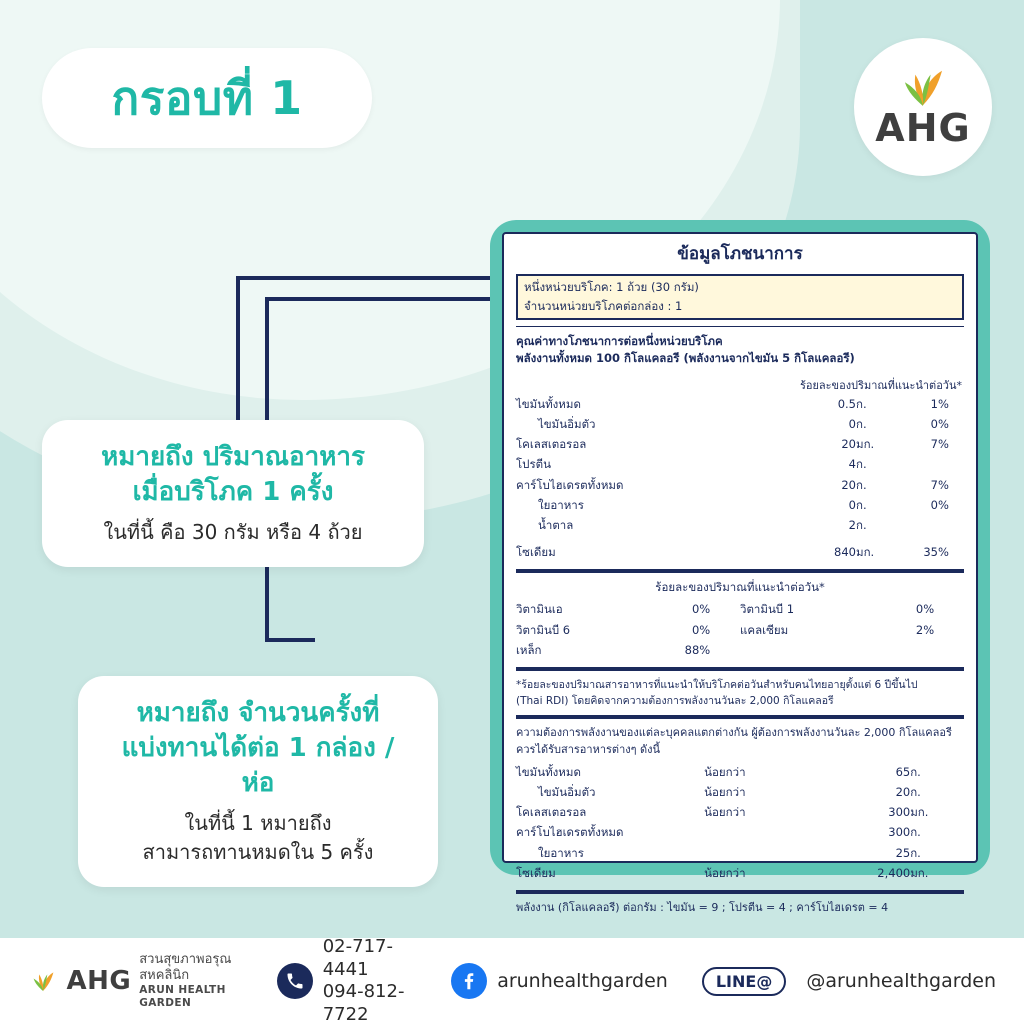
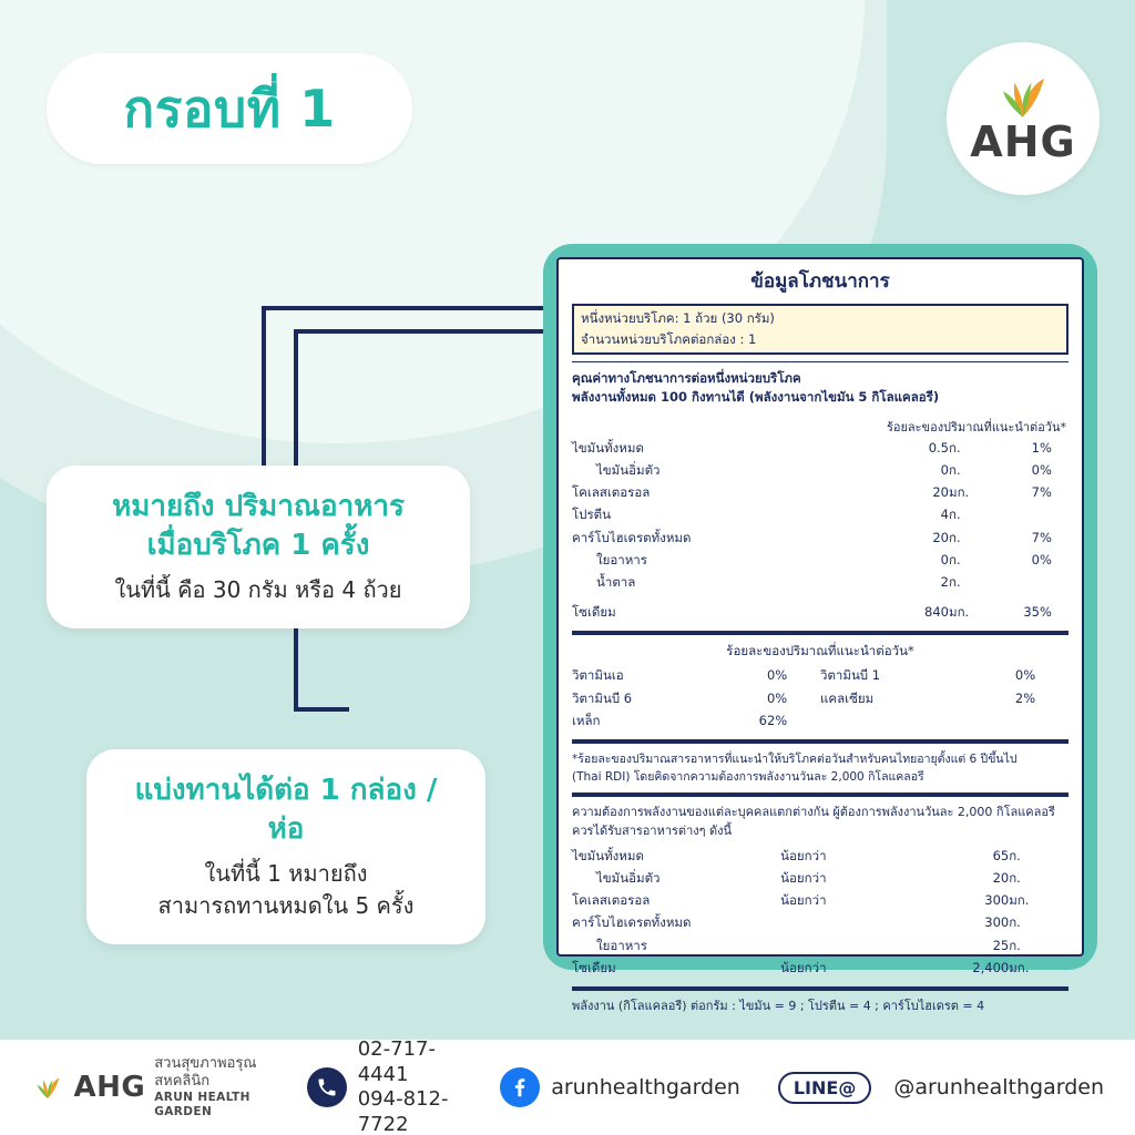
  กรอบที่ 1
  AHG
  หมายถึง ปริมาณอาหาร
  เมื่อบริโภค 1 ครั้ง
  ในที่นี้ คือ 30 กรัม หรือ 4 ถ้วย
- หมายถึง จำนวนครั้งที่
  แบ่งทานได้ต่อ 1 กล่อง / ห่อ
  ในที่นี้ 1 หมายถึง
  สามารถทานหมดใน 5 ครั้ง
  ข้อมูลโภชนาการ
  หนึ่งหน่วยบริโภค: 1 ถ้วย (30 กรัม)
  จำนวนหน่วยบริโภคต่อกล่อง : 1
  คุณค่าทางโภชนาการต่อหนึ่งหน่วยบริโภค
- พลังงานทั้งหมด 100 กิโลแคลอรี (พลังงานจากไขมัน 5 กิโลแคลอรี)
+ พลังงานทั้งหมด 100 กิงทานไดี (พลังงานจากไขมัน 5 กิโลแคลอรี)
  ร้อยละของปริมาณที่แนะนำต่อวัน*
  ไขมันทั้งหมด	0.5	ก.	1	%
  ไขมันอิ่มตัว	0	ก.	0	%
  โคเลสเตอรอล	20	มก.	7	%
  โปรตีน	4	ก.
  คาร์โบไฮเดรตทั้งหมด	20	ก.	7	%
  ใยอาหาร	0	ก.	0	%
  น้ำตาล	2	ก.
  โซเดียม	840	มก.	35	%
  ร้อยละของปริมาณที่แนะนำต่อวัน*
  วิตามินเอ	0	%	วิตามินบี 1	0	%
  วิตามินบี 6	0	%	แคลเซียม	2	%
- เหล็ก	88	%
+ เหล็ก	62	%
  *ร้อยละของปริมาณสารอาหารที่แนะนำให้บริโภคต่อวันสำหรับคนไทยอายุตั้งแต่ 6 ปีขึ้นไป
  (Thai RDI) โดยคิดจากความต้องการพลังงานวันละ 2,000 กิโลแคลอรี
  ความต้องการพลังงานของแต่ละบุคคลแตกต่างกัน ผู้ต้องการพลังงานวันละ 2,000 กิโลแคลอรี
  ควรได้รับสารอาหารต่างๆ ดังนี้
  ไขมันทั้งหมด	น้อยกว่า	65	ก.
  ไขมันอิ่มตัว	น้อยกว่า	20	ก.
  โคเลสเตอรอล	น้อยกว่า	300	มก.
  คาร์โบไฮเดรตทั้งหมด		300	ก.
  ใยอาหาร		25	ก.
  โซเดียม	น้อยกว่า	2,400	มก.
  พลังงาน (กิโลแคลอรี) ต่อกรัม : ไขมัน = 9 ; โปรตีน = 4 ; คาร์โบไฮเดรต = 4
  AHG
  สวนสุขภาพอรุณสหคลินิก
  ARUN HEALTH GARDEN
  02-717-4441
  094-812-7722
  arunhealthgarden
  LINE@
  @arunhealthgarden
